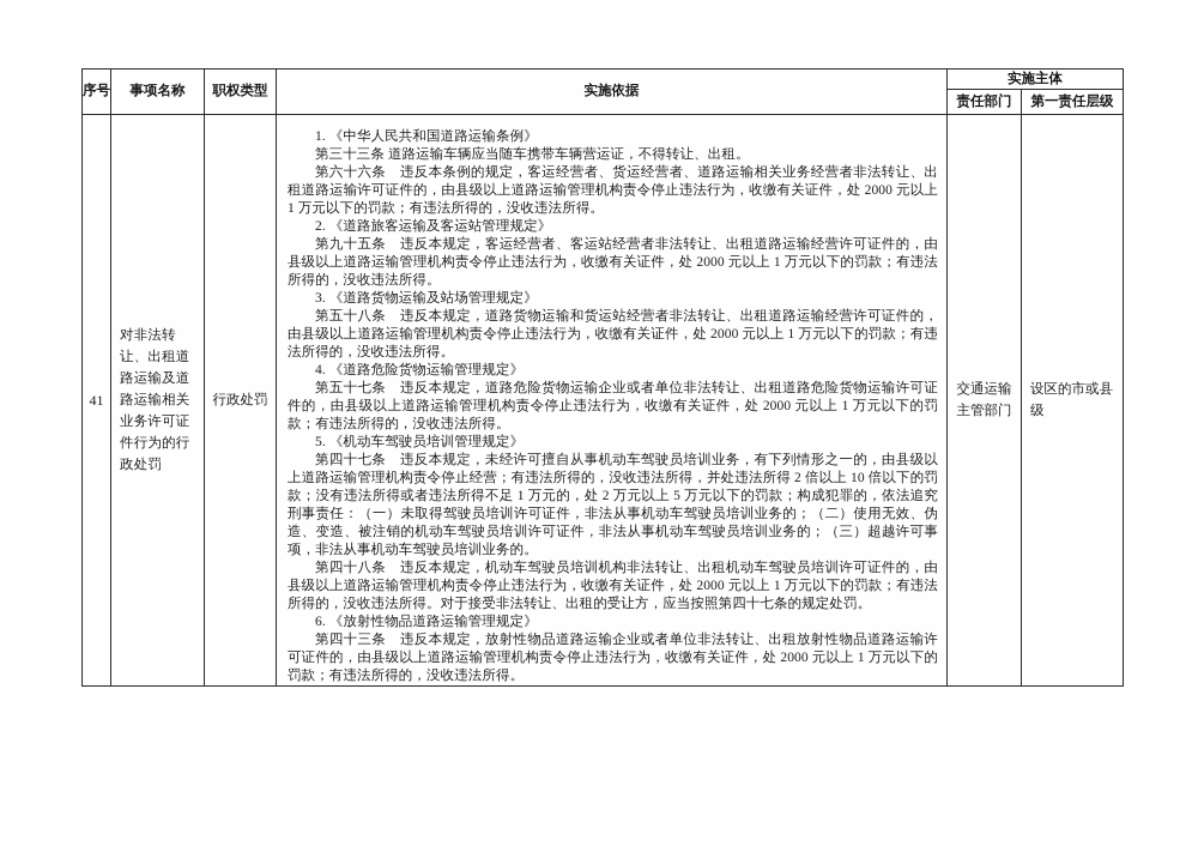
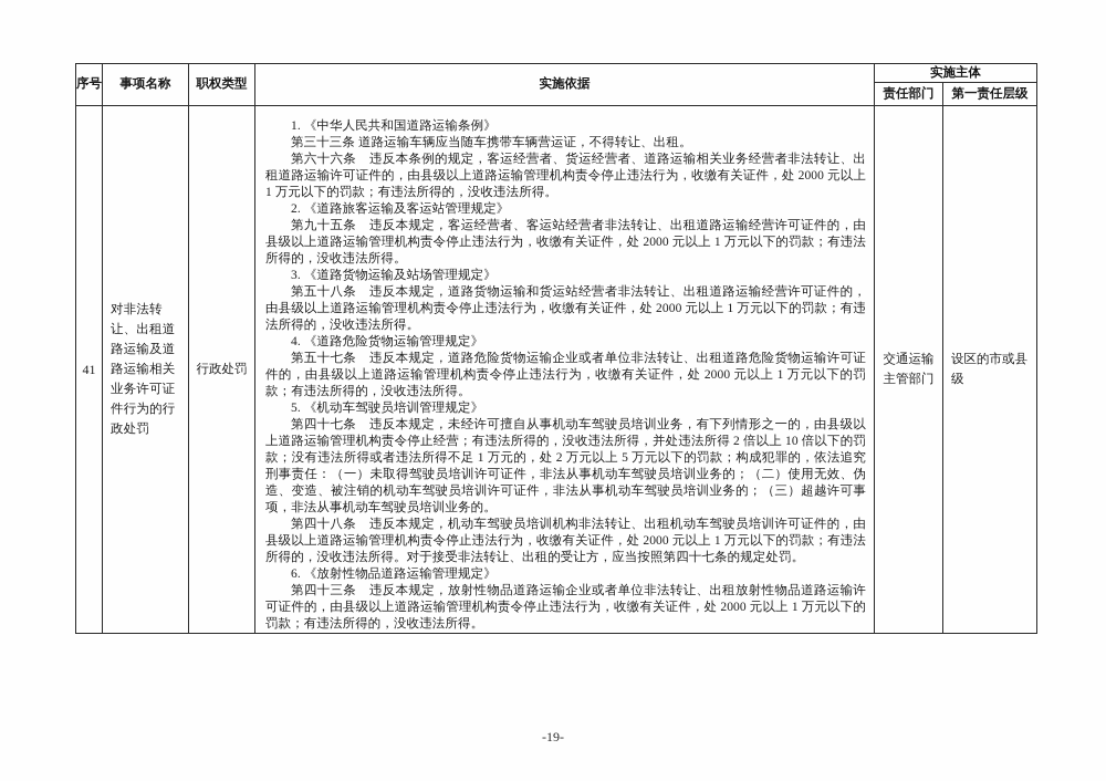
  序号	事项名称	职权类型	实施依据	实施主体
  责任部门	第一责任层级
  41	对非法转让、出租道路运输及道路运输相关业务许可证件行为的行政处罚	行政处罚	1. 《中华人民共和国道路运输条例》第三十三条 道路运输车辆应当随车携带车辆营运证，不得转让、出租。第六十六条 违反本条例的规定，客运经营者、货运经营者、道路运输相关业务经营者非法转让、出租道路运输许可证件的，由县级以上道路运输管理机构责令停止违法行为，收缴有关证件，处 2000 元以上 1 万元以下的罚款；有违法所得的，没收违法所得。2. 《道路旅客运输及客运站管理规定》第九十五条 违反本规定，客运经营者、客运站经营者非法转让、出租道路运输经营许可证件的，由县级以上道路运输管理机构责令停止违法行为，收缴有关证件，处 2000 元以上 1 万元以下的罚款；有违法所得的，没收违法所得。3. 《道路货物运输及站场管理规定》第五十八条 违反本规定，道路货物运输和货运站经营者非法转让、出租道路运输经营许可证件的，由县级以上道路运输管理机构责令停止违法行为，收缴有关证件，处 2000 元以上 1 万元以下的罚款；有违法所得的，没收违法所得。4. 《道路危险货物运输管理规定》第五十七条 违反本规定，道路危险货物运输企业或者单位非法转让、出租道路危险货物运输许可证件的，由县级以上道路运输管理机构责令停止违法行为，收缴有关证件，处 2000 元以上 1 万元以下的罚款；有违法所得的，没收违法所得。5. 《机动车驾驶员培训管理规定》第四十七条 违反本规定，未经许可擅自从事机动车驾驶员培训业务，有下列情形之一的，由县级以上道路运输管理机构责令停止经营；有违法所得的，没收违法所得，并处违法所得 2 倍以上 10 倍以下的罚款；没有违法所得或者违法所得不足 1 万元的，处 2 万元以上 5 万元以下的罚款；构成犯罪的，依法追究刑事责任：（一）未取得驾驶员培训许可证件，非法从事机动车驾驶员培训业务的；（二）使用无效、伪造、变造、被注销的机动车驾驶员培训许可证件，非法从事机动车驾驶员培训业务的；（三）超越许可事项，非法从事机动车驾驶员培训业务的。第四十八条 违反本规定，机动车驾驶员培训机构非法转让、出租机动车驾驶员培训许可证件的，由县级以上道路运输管理机构责令停止违法行为，收缴有关证件，处 2000 元以上 1 万元以下的罚款；有违法所得的，没收违法所得。对于接受非法转让、出租的受让方，应当按照第四十七条的规定处罚。6. 《放射性物品道路运输管理规定》第四十三条 违反本规定，放射性物品道路运输企业或者单位非法转让、出租放射性物品道路运输许可证件的，由县级以上道路运输管理机构责令停止违法行为，收缴有关证件，处 2000 元以上 1 万元以下的罚款；有违法所得的，没收违法所得。	交通运输主管部门	设区的市或县级
+ -19-
